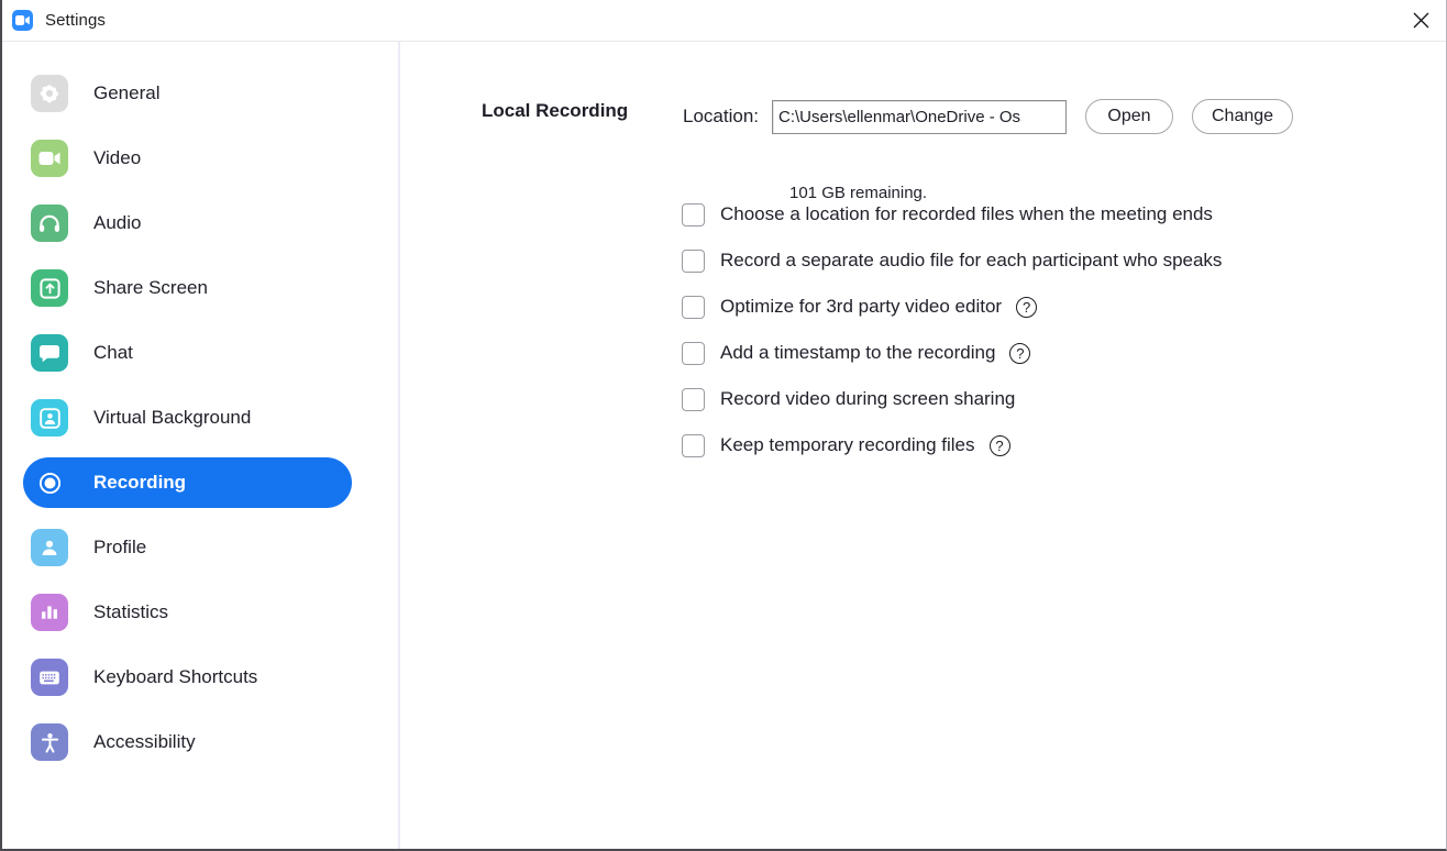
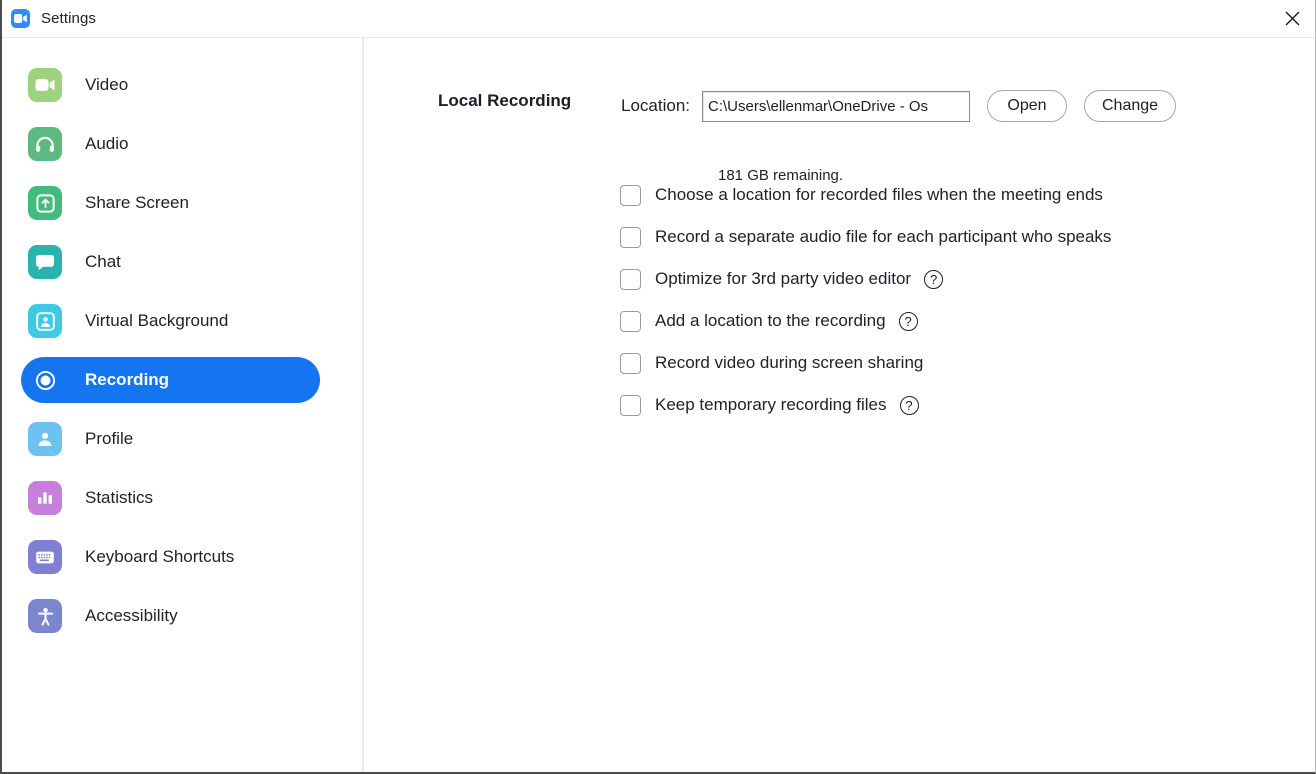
  Settings
- General
  Video
  Audio
  Share Screen
  Chat
  Virtual Background
  Recording
  Profile
  Statistics
  Keyboard Shortcuts
  Accessibility
  Local Recording
  Location:
  C:\Users\ellenmar\OneDrive - Os
  Open
  Change
- 101 GB remaining.
+ 181 GB remaining.
  Choose a location for recorded files when the meeting ends
  Record a separate audio file for each participant who speaks
  Optimize for 3rd party video editor
  ?
- Add a timestamp to the recording
+ Add a location to the recording
  ?
  Record video during screen sharing
  Keep temporary recording files
  ?
